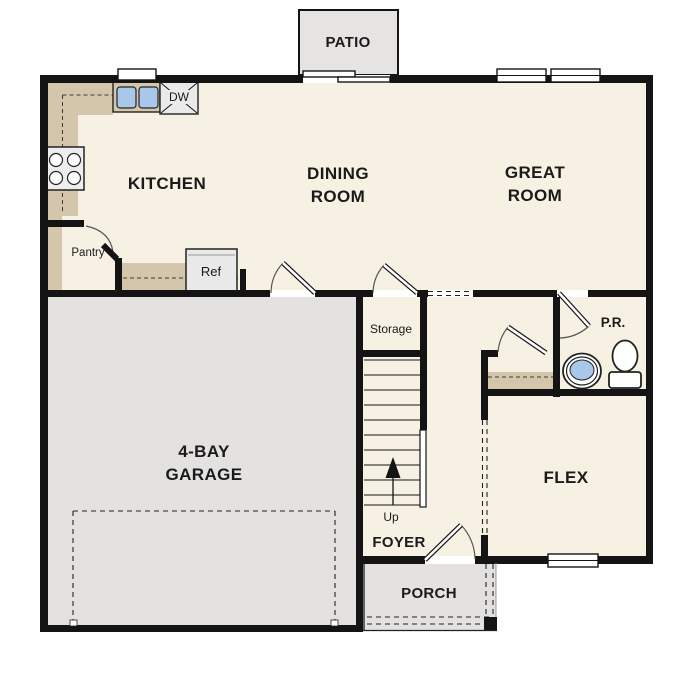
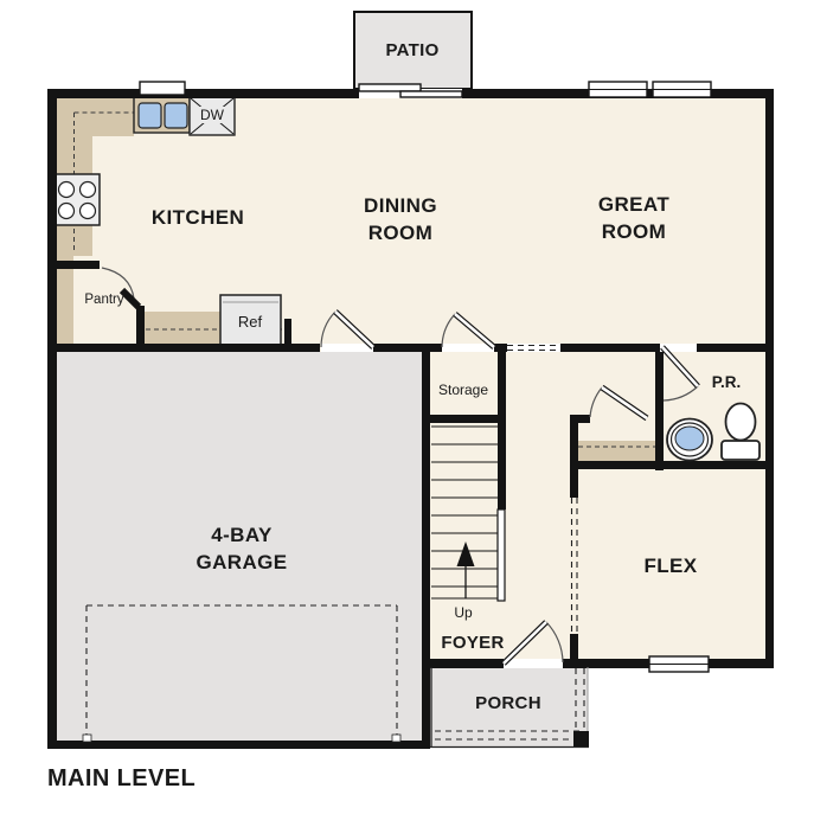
  PATIO
  KITCHEN
  DINING
  ROOM
  GREAT
  ROOM
  4-BAY
  GARAGE
  FLEX
  P.R.
  DW
  Pantry
  Ref
  Storage
  Up
  FOYER
  PORCH
+ MAIN LEVEL
